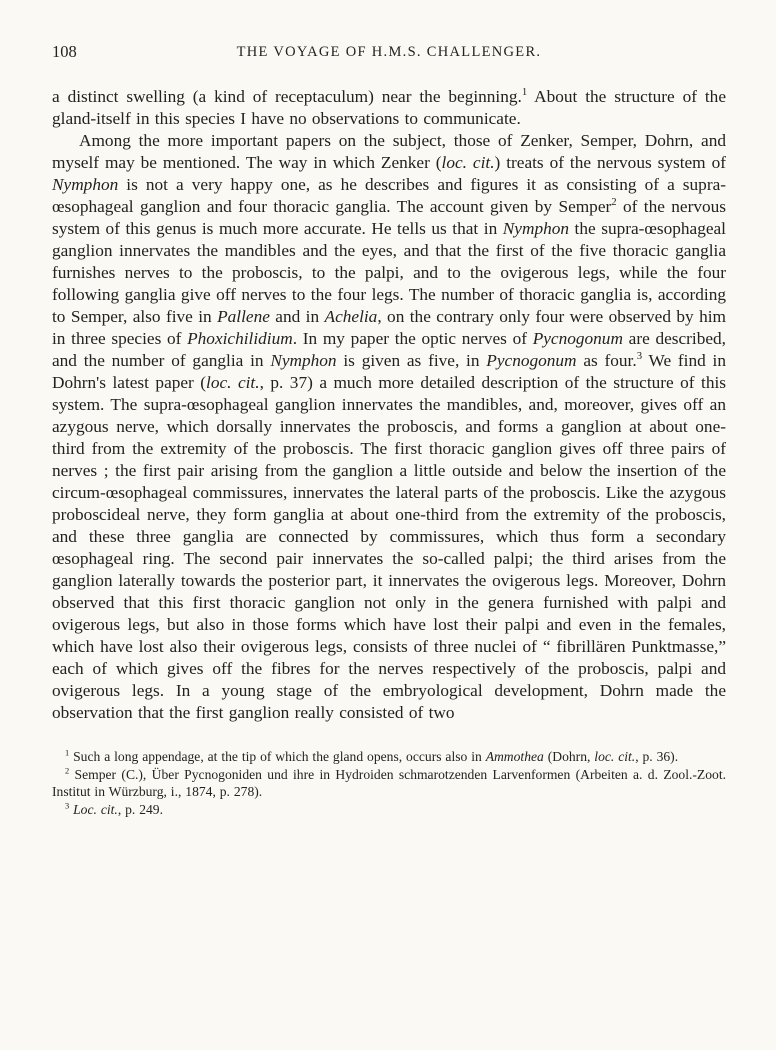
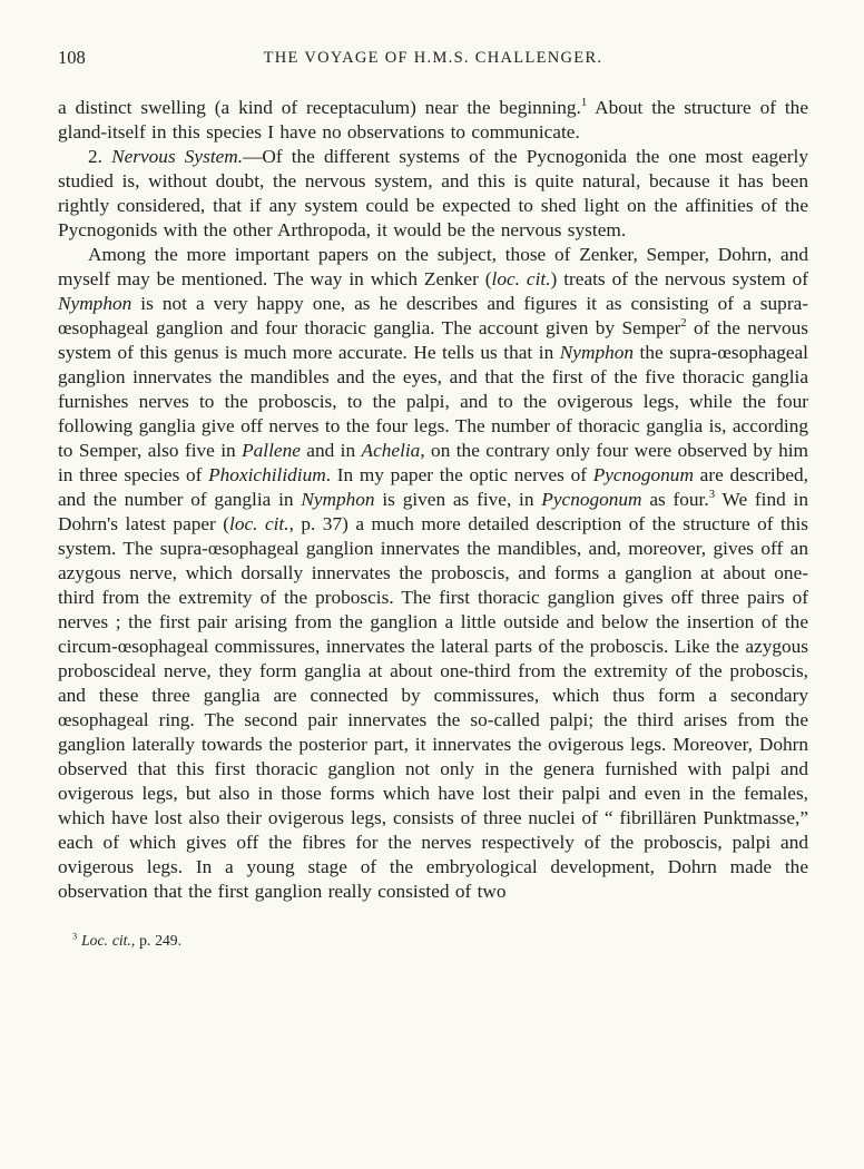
  108
  THE VOYAGE OF H.M.S. CHALLENGER.
  a distinct swelling (a kind of receptaculum) near the beginning.1 About the structure of the gland-itself in this species I have no observations to communicate.
+ 2. Nervous System.—Of the different systems of the Pycnogonida the one most eagerly studied is, without doubt, the nervous system, and this is quite natural, because it has been rightly considered, that if any system could be expected to shed light on the affinities of the Pycnogonids with the other Arthropoda, it would be the nervous system.
  Among the more important papers on the subject, those of Zenker, Semper, Dohrn, and myself may be mentioned. The way in which Zenker (loc. cit.) treats of the nervous system of Nymphon is not a very happy one, as he describes and figures it as consisting of a supra-œsophageal ganglion and four thoracic ganglia. The account given by Semper2 of the nervous system of this genus is much more accurate. He tells us that in Nymphon the supra-œsophageal ganglion innervates the mandibles and the eyes, and that the first of the five thoracic ganglia furnishes nerves to the proboscis, to the palpi, and to the ovigerous legs, while the four following ganglia give off nerves to the four legs. The number of thoracic ganglia is, according to Semper, also five in Pallene and in Achelia, on the contrary only four were observed by him in three species of Phoxichilidium. In my paper the optic nerves of Pycnogonum are described, and the number of ganglia in Nymphon is given as five, in Pycnogonum as four.3 We find in Dohrn's latest paper (loc. cit., p. 37) a much more detailed description of the structure of this system. The supra-œsophageal ganglion innervates the mandibles, and, moreover, gives off an azygous nerve, which dorsally innervates the proboscis, and forms a ganglion at about one-third from the extremity of the proboscis. The first thoracic ganglion gives off three pairs of nerves ; the first pair arising from the ganglion a little outside and below the insertion of the circum-œsophageal commissures, innervates the lateral parts of the proboscis. Like the azygous proboscideal nerve, they form ganglia at about one-third from the extremity of the proboscis, and these three ganglia are connected by commissures, which thus form a secondary œsophageal ring. The second pair innervates the so-called palpi; the third arises from the ganglion laterally towards the posterior part, it innervates the ovigerous legs. Moreover, Dohrn observed that this first thoracic ganglion not only in the genera furnished with palpi and ovigerous legs, but also in those forms which have lost their palpi and even in the females, which have lost also their ovigerous legs, consists of three nuclei of “ fibrillären Punktmasse,” each of which gives off the fibres for the nerves respectively of the proboscis, palpi and ovigerous legs. In a young stage of the embryological development, Dohrn made the observation that the first ganglion really consisted of two
- 1 Such a long appendage, at the tip of which the gland opens, occurs also in Ammothea (Dohrn, loc. cit., p. 36).
- 2 Semper (C.), Über Pycnogoniden und ihre in Hydroiden schmarotzenden Larvenformen (Arbeiten a. d. Zool.-Zoot. Institut in Würzburg, i., 1874, p. 278).
  3 Loc. cit., p. 249.
